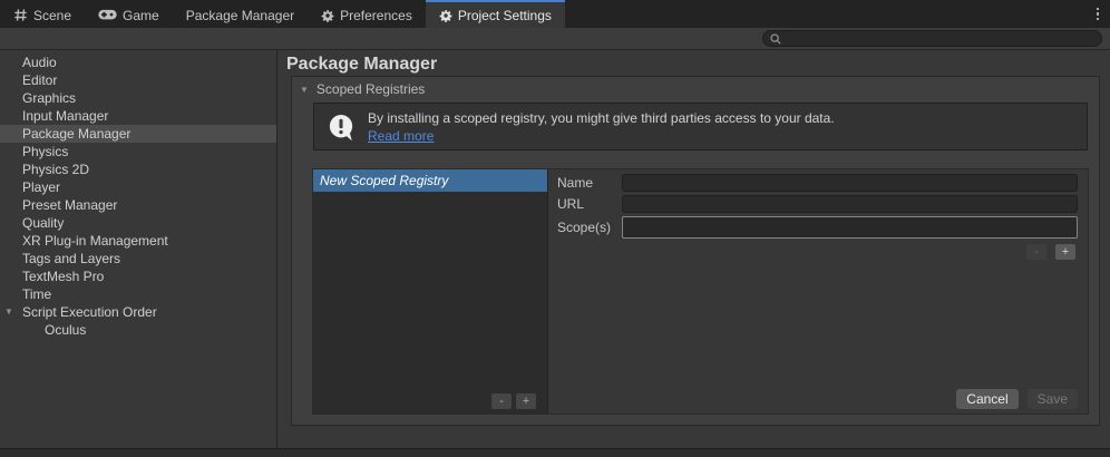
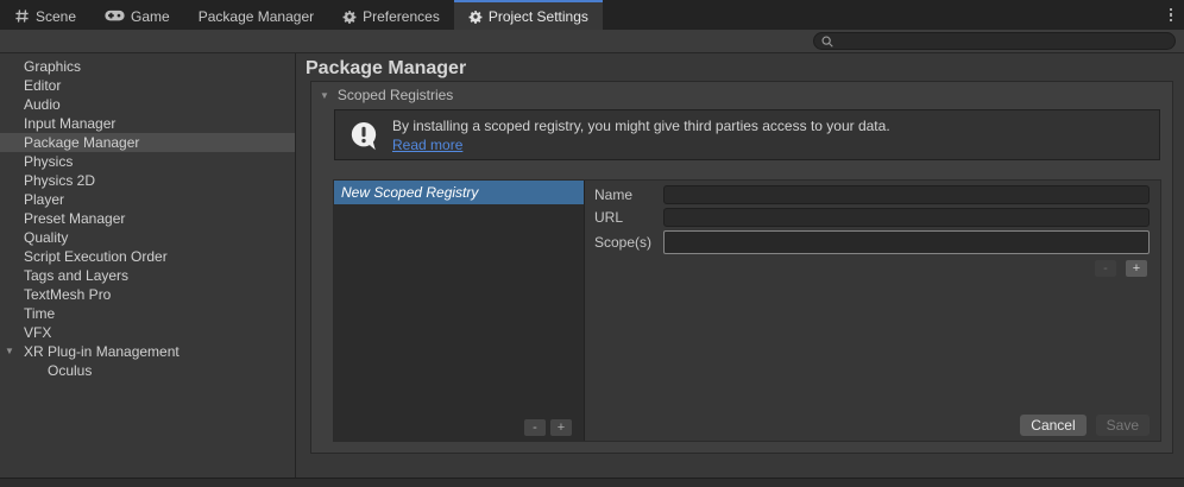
  Scene
  Game
  Package Manager
  Preferences
  Project Settings
- Audio
+ Graphics
  Editor
- Graphics
+ Audio
  Input Manager
  Package Manager
  Physics
  Physics 2D
  Player
  Preset Manager
  Quality
- XR Plug-in Management
+ Script Execution Order
  Tags and Layers
  TextMesh Pro
  Time
+ VFX
  ▼
- Script Execution Order
+ XR Plug-in Management
  Oculus
  Package Manager
  ▼
  Scoped Registries
  By installing a scoped registry, you might give third parties access to your data.
  Read more
  New Scoped Registry
  -
  +
  Name
  URL
  Scope(s)
  +
  Cancel
  Save
